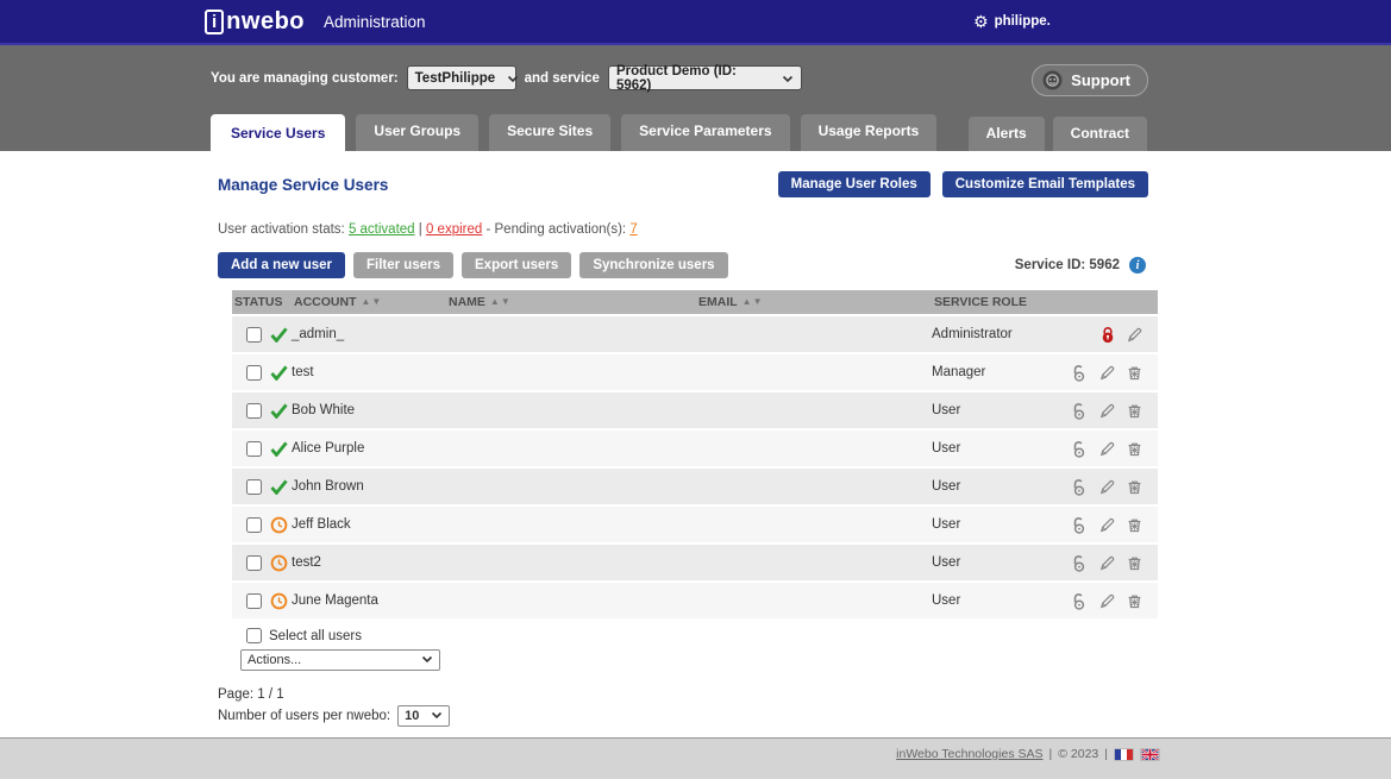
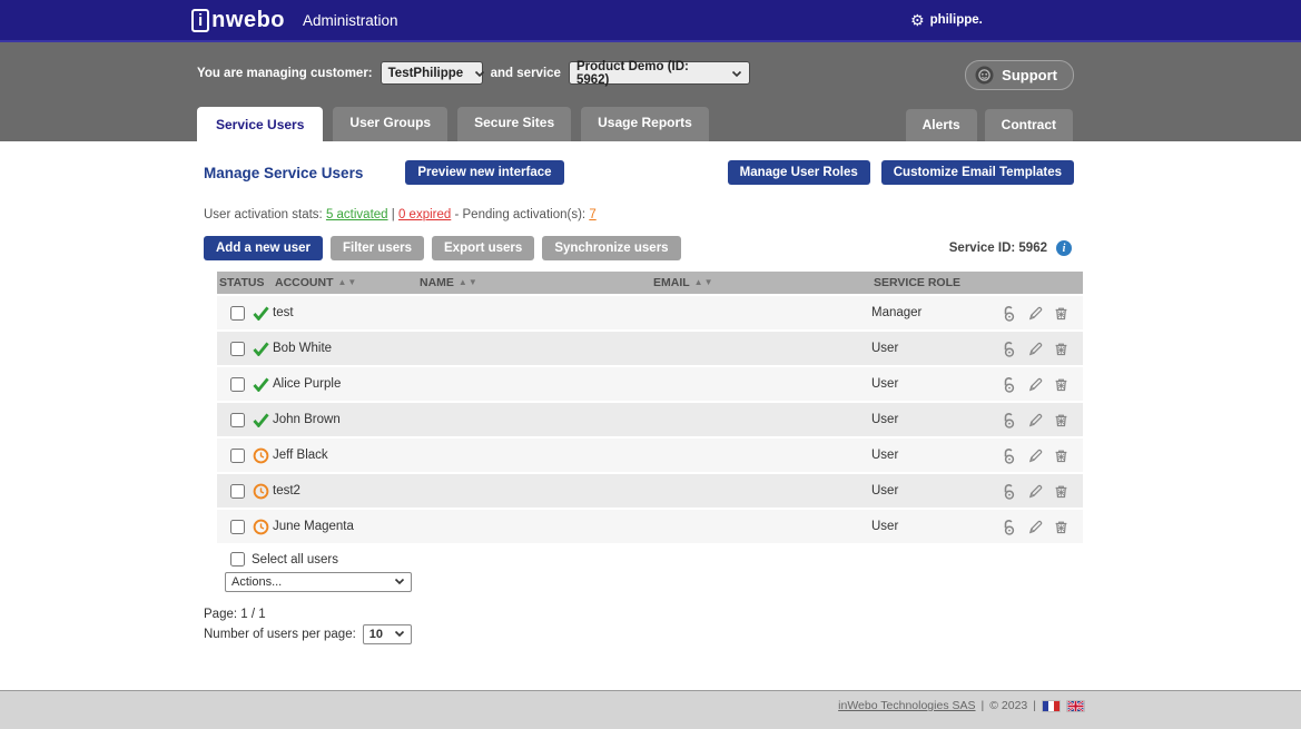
  i
  nwebo
  Administration
  ⚙
  philippe.
  You are managing customer:
  TestPhilippe
  and service
  Product Demo (ID: 5962)
  Support
  Service Users
  User Groups
  Secure Sites
- Service Parameters
  Usage Reports
  Alerts
  Contract
  Manage Service Users
+ Preview new interface
  Manage User Roles
  Customize Email Templates
  User activation stats: 5 activated | 0 expired - Pending activation(s): 7
  Add a new user
  Filter users
  Export users
  Synchronize users
  Service ID: 5962
  i
  STATUS
  ACCOUNT
  ▲
  ▼
  NAME
  ▲
  ▼
  EMAIL
  ▲
  ▼
  SERVICE ROLE
- _admin_
- Administrator
  test
  Manager
  Bob White
  User
  Alice Purple
  User
  John Brown
  User
  Jeff Black
  User
  test2
  User
  June Magenta
  User
  Select all users
  Actions...
  Page: 1 / 1
- Number of users per nwebo:
+ Number of users per page:
  10
  inWebo Technologies SAS
  |
  © 2023
  |
